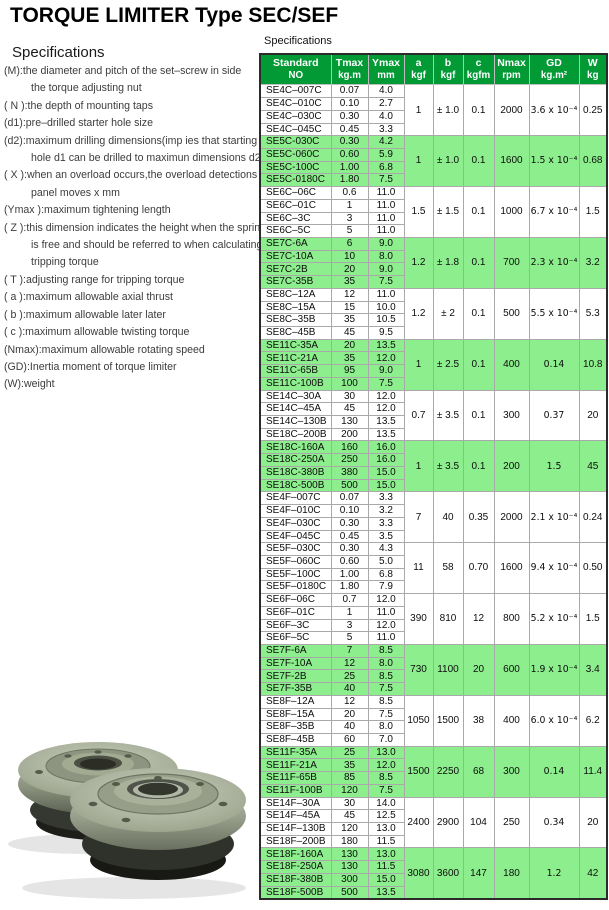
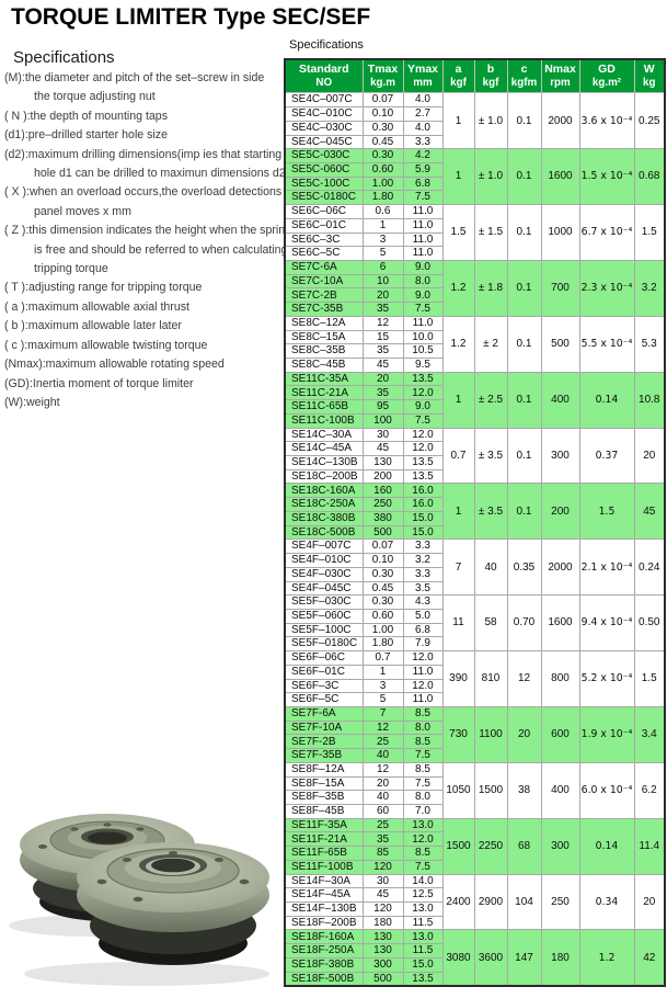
  TORQUE LIMITER Type SEC/SEF
  Specifications
  (M):the diameter and pitch of the set–screw in side
  the torque adjusting nut
  ( N ):the depth of mounting taps
  (d1):pre–drilled starter hole size
  (d2):maximum drilling dimensions(imp ies that starting
  hole d1 can be drilled to maximun dimensions d2
  ( X ):when an overload occurs,the overload detections
  panel moves x mm
- (Ymax ):maximum tightening length
  ( Z ):this dimension indicates the height when the sprin
  is free and should be referred to when calculatin
  tripping torque
  ( T ):adjusting range for tripping torque
  ( a ):maximum allowable axial thrust
  ( b ):maximum allowable later later
  ( c ):maximum allowable twisting torque
  (Nmax):maximum allowable rotating speed
  (GD):Inertia moment of torque limiter
  (W):weight
  Specifications
  StandardNO	Tmaxkg.m	Ymaxmm	akgf	bkgf	ckgfm	Nmaxrpm	GDkg.m²	Wkg
  SE4C–007C	0.07	4.0	1	± 1.0	0.1	2000	3.6 x 10⁻⁴	0.25
  SE4C–010C	0.10	2.7
  SE4C–030C	0.30	4.0
  SE4C–045C	0.45	3.3
  SE5C-030C	0.30	4.2	1	± 1.0	0.1	1600	1.5 x 10⁻⁴	0.68
  SE5C-060C	0.60	5.9
  SE5C-100C	1.00	6.8
  SE5C-0180C	1.80	7.5
  SE6C–06C	0.6	11.0	1.5	± 1.5	0.1	1000	6.7 x 10⁻⁴	1.5
  SE6C–01C	1	11.0
  SE6C–3C	3	11.0
  SE6C–5C	5	11.0
  SE7C-6A	6	9.0	1.2	± 1.8	0.1	700	2.3 x 10⁻⁴	3.2
  SE7C-10A	10	8.0
  SE7C-2B	20	9.0
  SE7C-35B	35	7.5
  SE8C–12A	12	11.0	1.2	± 2	0.1	500	5.5 x 10⁻⁴	5.3
  SE8C–15A	15	10.0
  SE8C–35B	35	10.5
  SE8C–45B	45	9.5
  SE11C-35A	20	13.5	1	± 2.5	0.1	400	0.14	10.8
  SE11C-21A	35	12.0
  SE11C-65B	95	9.0
  SE11C-100B	100	7.5
  SE14C–30A	30	12.0	0.7	± 3.5	0.1	300	0.37	20
  SE14C–45A	45	12.0
  SE14C–130B	130	13.5
  SE18C–200B	200	13.5
  SE18C-160A	160	16.0	1	± 3.5	0.1	200	1.5	45
  SE18C-250A	250	16.0
  SE18C-380B	380	15.0
  SE18C-500B	500	15.0
  SE4F–007C	0.07	3.3	7	40	0.35	2000	2.1 x 10⁻⁴	0.24
  SE4F–010C	0.10	3.2
  SE4F–030C	0.30	3.3
  SE4F–045C	0.45	3.5
  SE5F–030C	0.30	4.3	11	58	0.70	1600	9.4 x 10⁻⁴	0.50
  SE5F–060C	0.60	5.0
  SE5F–100C	1.00	6.8
  SE5F–0180C	1.80	7.9
  SE6F–06C	0.7	12.0	390	810	12	800	5.2 x 10⁻⁴	1.5
  SE6F–01C	1	11.0
  SE6F–3C	3	12.0
  SE6F–5C	5	11.0
  SE7F-6A	7	8.5	730	1100	20	600	1.9 x 10⁻⁴	3.4
  SE7F-10A	12	8.0
  SE7F-2B	25	8.5
  SE7F-35B	40	7.5
  SE8F–12A	12	8.5	1050	1500	38	400	6.0 x 10⁻⁴	6.2
  SE8F–15A	20	7.5
  SE8F–35B	40	8.0
  SE8F–45B	60	7.0
  SE11F-35A	25	13.0	1500	2250	68	300	0.14	11.4
  SE11F-21A	35	12.0
  SE11F-65B	85	8.5
  SE11F-100B	120	7.5
  SE14F–30A	30	14.0	2400	2900	104	250	0.34	20
  SE14F–45A	45	12.5
  SE14F–130B	120	13.0
  SE18F–200B	180	11.5
  SE18F-160A	130	13.0	3080	3600	147	180	1.2	42
  SE18F-250A	130	11.5
  SE18F-380B	300	15.0
  SE18F-500B	500	13.5
